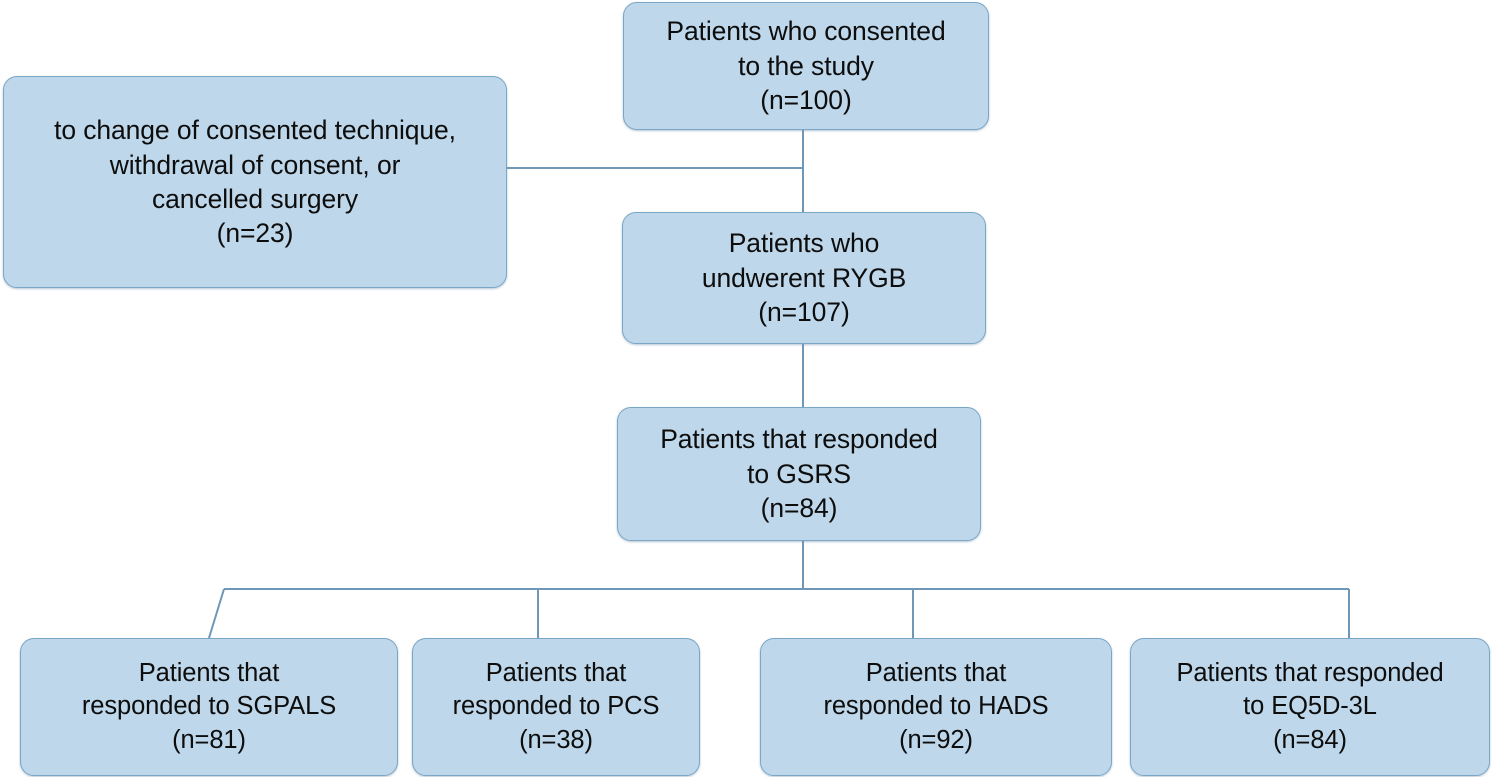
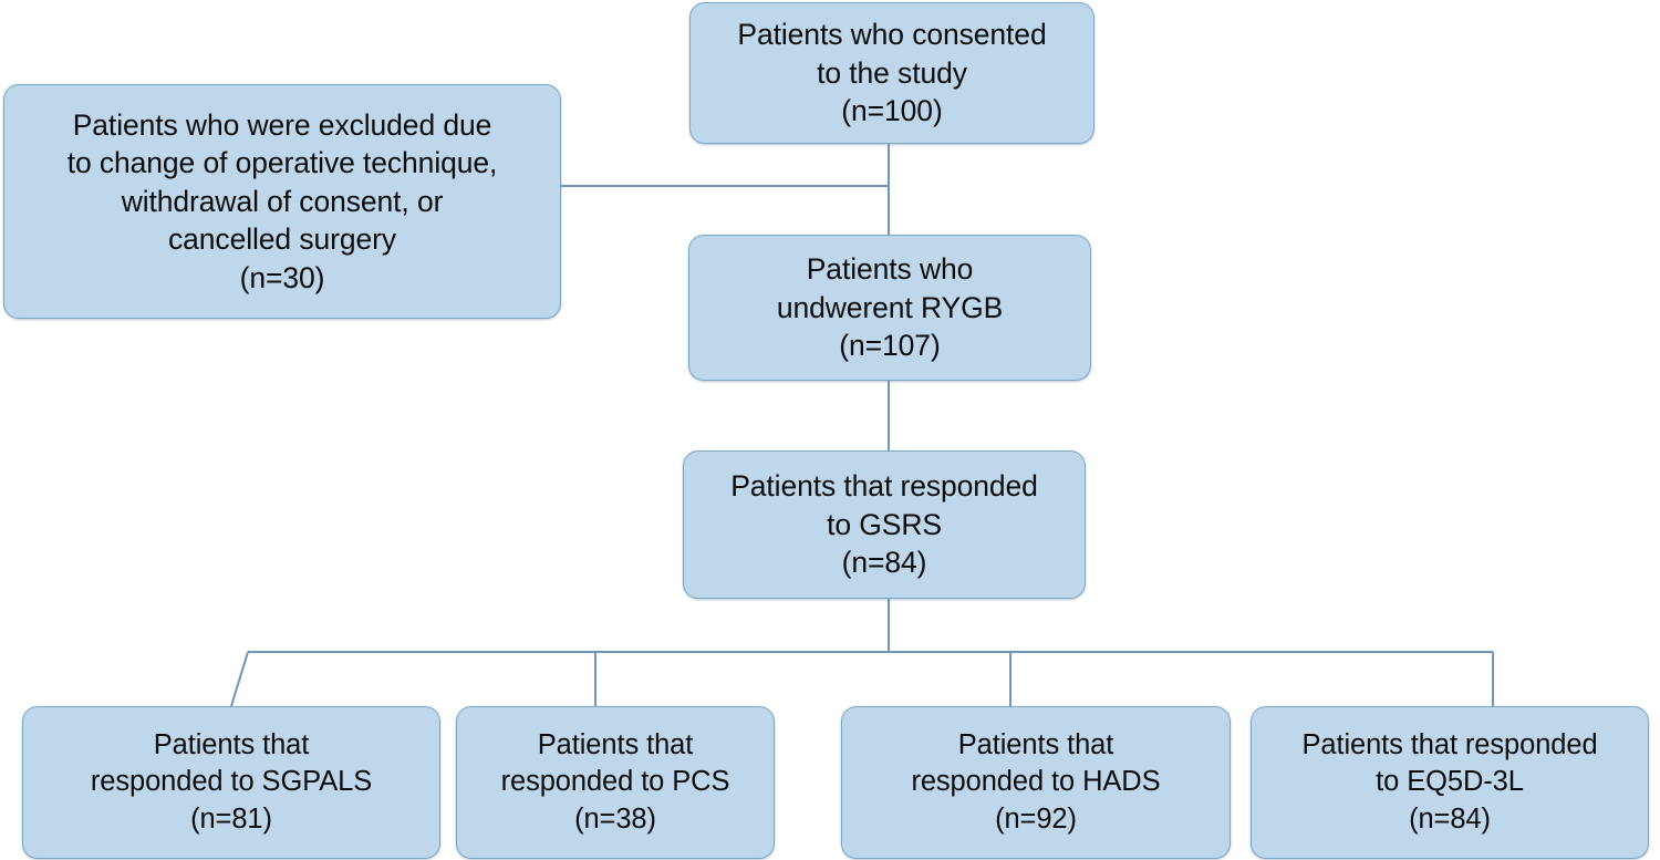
  Patients who consented
  to the study
  (n=100)
+ Patients who were excluded due
- to change of consented technique,
+ to change of operative technique,
  withdrawal of consent, or
  cancelled surgery
- (n=23)
+ (n=30)
  Patients who
  undwerent RYGB
  (n=107)
  Patients that responded
  to GSRS
  (n=84)
  Patients that
  responded to SGPALS
  (n=81)
  Patients that
  responded to PCS
  (n=38)
  Patients that
  responded to HADS
  (n=92)
  Patients that responded
  to EQ5D-3L
  (n=84)
